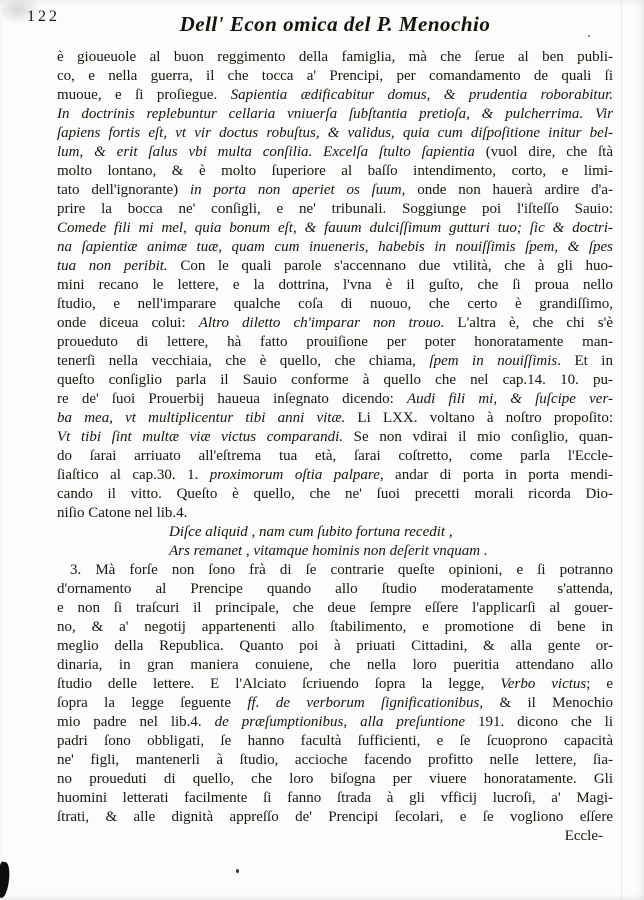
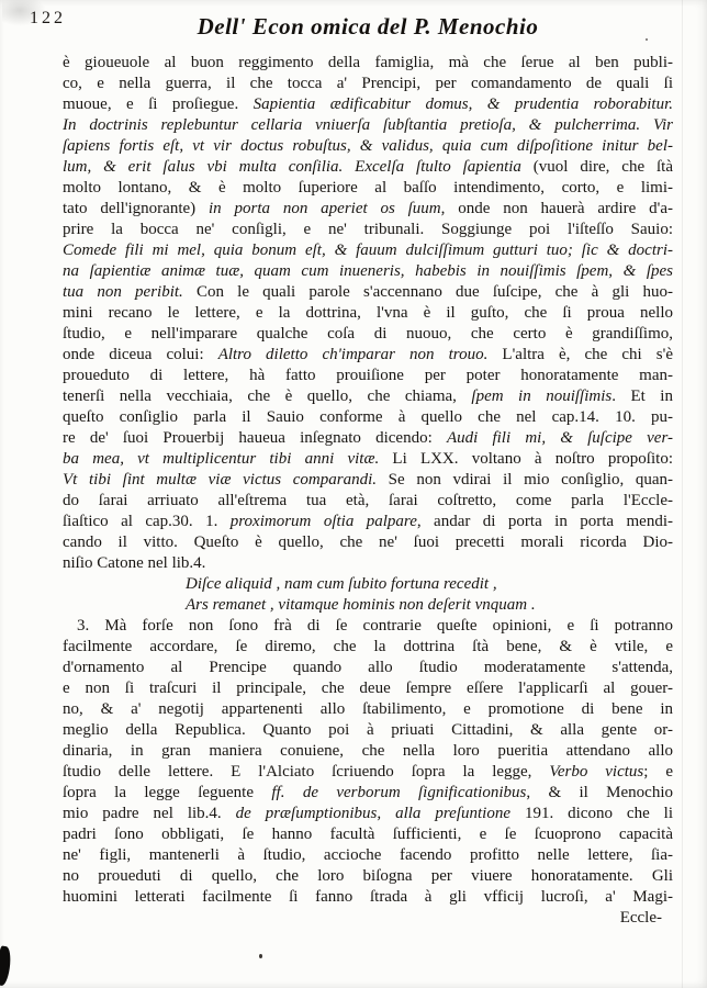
  122
  Dell' Econ omica del P. Menochio
  è gioueuole al buon reggimento della famiglia, mà che ſerue al ben publi-
  co, e nella guerra, il che tocca a' Prencipi, per comandamento de quali ſi
  muoue, e ſi proſiegue. Sapientia ædificabitur domus, & prudentia roborabitur.
  In doctrinis replebuntur cellaria vniuerſa ſubſtantia pretioſa, & pulcherrima. Vir
  ſapiens fortis eſt, vt vir doctus robuſtus, & validus, quia cum diſpoſitione initur bel-
  lum, & erit ſalus vbi multa conſilia. Excelſa ſtulto ſapientia (vuol dire, che ſtà
  molto lontano, & è molto ſuperiore al baſſo intendimento, corto, e limi-
  tato dell'ignorante) in porta non aperiet os ſuum, onde non hauerà ardire d'a-
  prire la bocca ne' conſigli, e ne' tribunali. Soggiunge poi l'iſteſſo Sauio:
  Comede fili mi mel, quia bonum eſt, & fauum dulciſſimum gutturi tuo; ſic & doctri-
  na ſapientiæ animæ tuæ, quam cum inueneris, habebis in nouiſſimis ſpem, & ſpes
- tua non peribit. Con le quali parole s'accennano due vtilità, che à gli huo-
+ tua non peribit. Con le quali parole s'accennano due ſuſcipe, che à gli huo-
  mini recano le lettere, e la dottrina, l'vna è il guſto, che ſi proua nello
  ſtudio, e nell'imparare qualche coſa di nuouo, che certo è grandiſſimo,
  onde diceua colui: Altro diletto ch'imparar non trouo. L'altra è, che chi s'è
  proueduto di lettere, hà fatto prouiſione per poter honoratamente man-
  tenerſi nella vecchiaia, che è quello, che chiama, ſpem in nouiſſimis. Et in
  queſto conſiglio parla il Sauio conforme à quello che nel cap.14. 10. pu-
  re de' ſuoi Prouerbij haueua inſegnato dicendo: Audi fili mi, & ſuſcipe ver-
  ba mea, vt multiplicentur tibi anni vitæ. Li LXX. voltano à noſtro propoſito:
  Vt tibi ſint multæ viæ victus comparandi. Se non vdirai il mio conſiglio, quan-
  do ſarai arriuato all'eſtrema tua età, ſarai coſtretto, come parla l'Eccle-
  ſiaſtico al cap.30. 1. proximorum oſtia palpare, andar di porta in porta mendi-
  cando il vitto. Queſto è quello, che ne' ſuoi precetti morali ricorda Dio-
  niſio Catone nel lib.4.
  Diſce aliquid , nam cum ſubito fortuna recedit ,
  Ars remanet , vitamque hominis non deſerit vnquam .
  3. Mà forſe non ſono frà di ſe contrarie queſte opinioni, e ſi potranno
+ facilmente accordare, ſe diremo, che la dottrina ſtà bene, & è vtile, e
  d'ornamento al Prencipe quando allo ſtudio moderatamente s'attenda,
  e non ſi traſcuri il principale, che deue ſempre eſſere l'applicarſi al gouer-
  no, & a' negotij appartenenti allo ſtabilimento, e promotione di bene in
  meglio della Republica. Quanto poi à priuati Cittadini, & alla gente or-
  dinaria, in gran maniera conuiene, che nella loro pueritia attendano allo
  ſtudio delle lettere. E l'Alciato ſcriuendo ſopra la legge, Verbo victus; e
  ſopra la legge ſeguente ff. de verborum ſignificationibus, & il Menochio
  mio padre nel lib.4. de præſumptionibus, alla preſuntione 191. dicono che li
  padri ſono obbligati, ſe hanno facultà ſufficienti, e ſe ſcuoprono capacità
  ne' figli, mantenerli à ſtudio, accioche facendo profitto nelle lettere, ſia-
  no proueduti di quello, che loro biſogna per viuere honoratamente. Gli
  huomini letterati facilmente ſi fanno ſtrada à gli vfficij lucroſi, a' Magi-
- ſtrati, & alle dignità appreſſo de' Prencipi ſecolari, e ſe vogliono eſſere
  Eccle-
